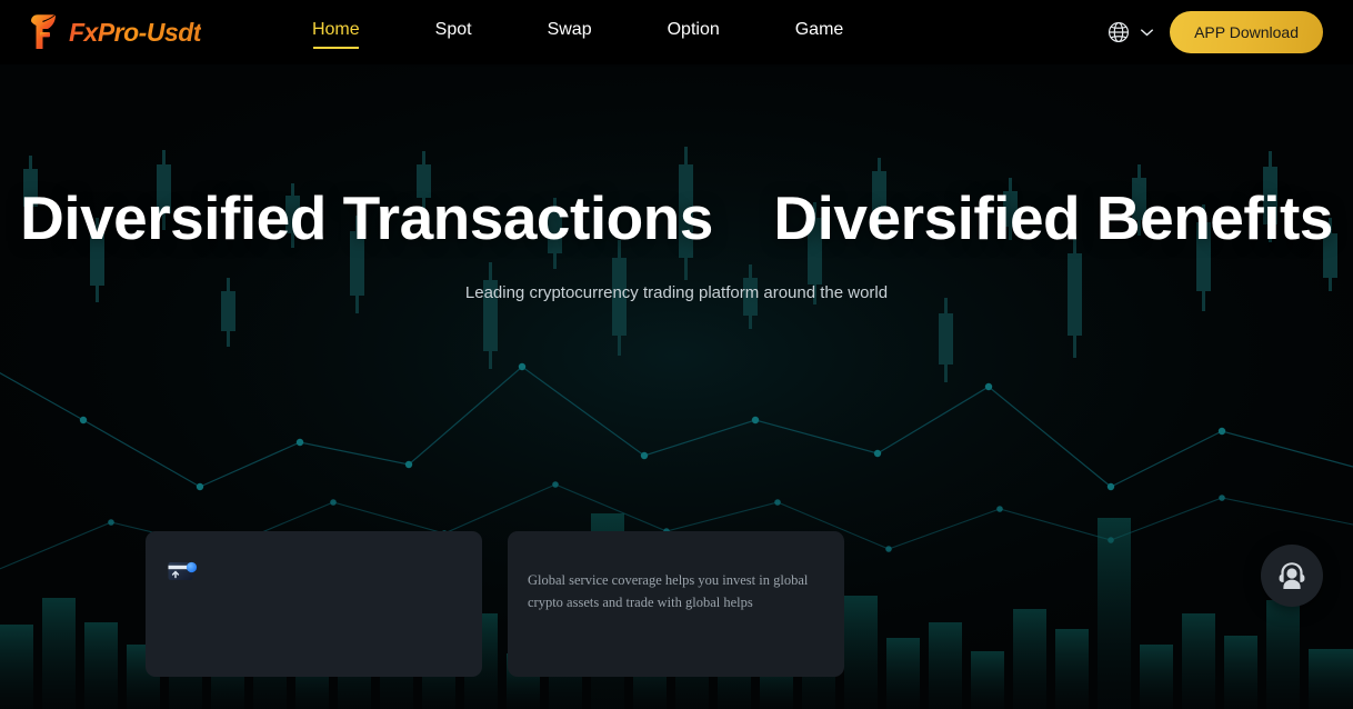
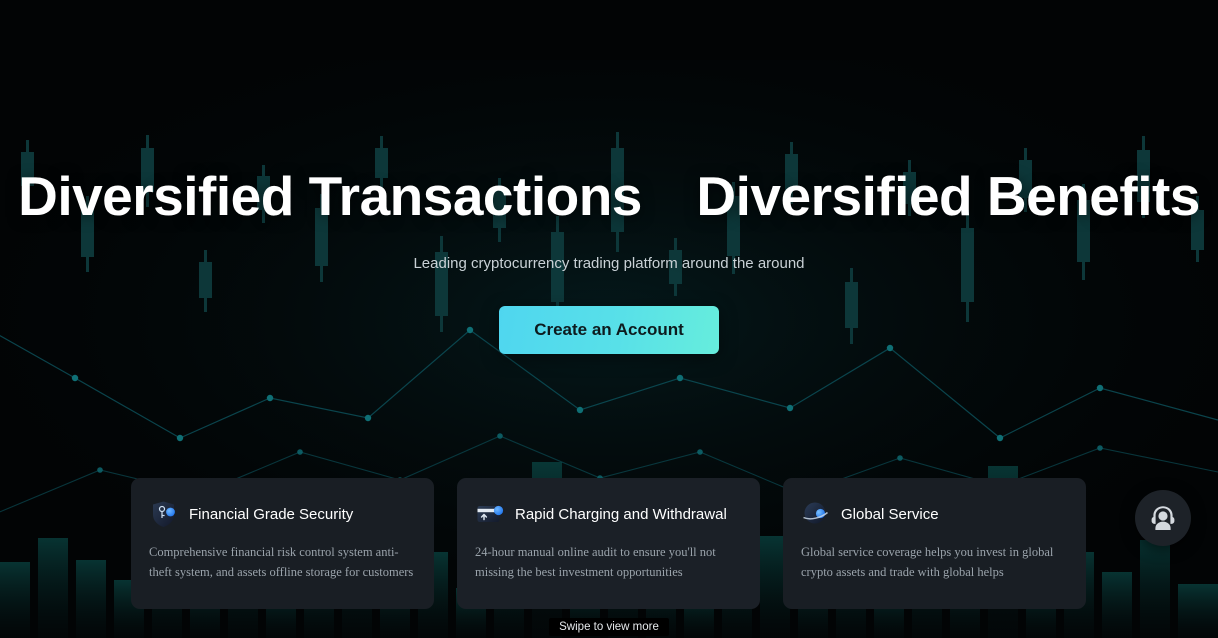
- FxPro-Usdt
- Home
- Spot
- Swap
- Option
- Game
- APP Download
  Diversified Transactions Diversified Benefits
- Leading cryptocurrency trading platform around the world
+ Leading cryptocurrency trading platform around the around
+ Create an Account
+ Financial Grade Security
+ Comprehensive financial risk control system anti-theft system, and assets offline storage for customers
+ Rapid Charging and Withdrawal
+ 24-hour manual online audit to ensure you'll not missing the best investment opportunities
+ Global Service
  Global service coverage helps you invest in global crypto assets and trade with global helps
+ Swipe to view more
